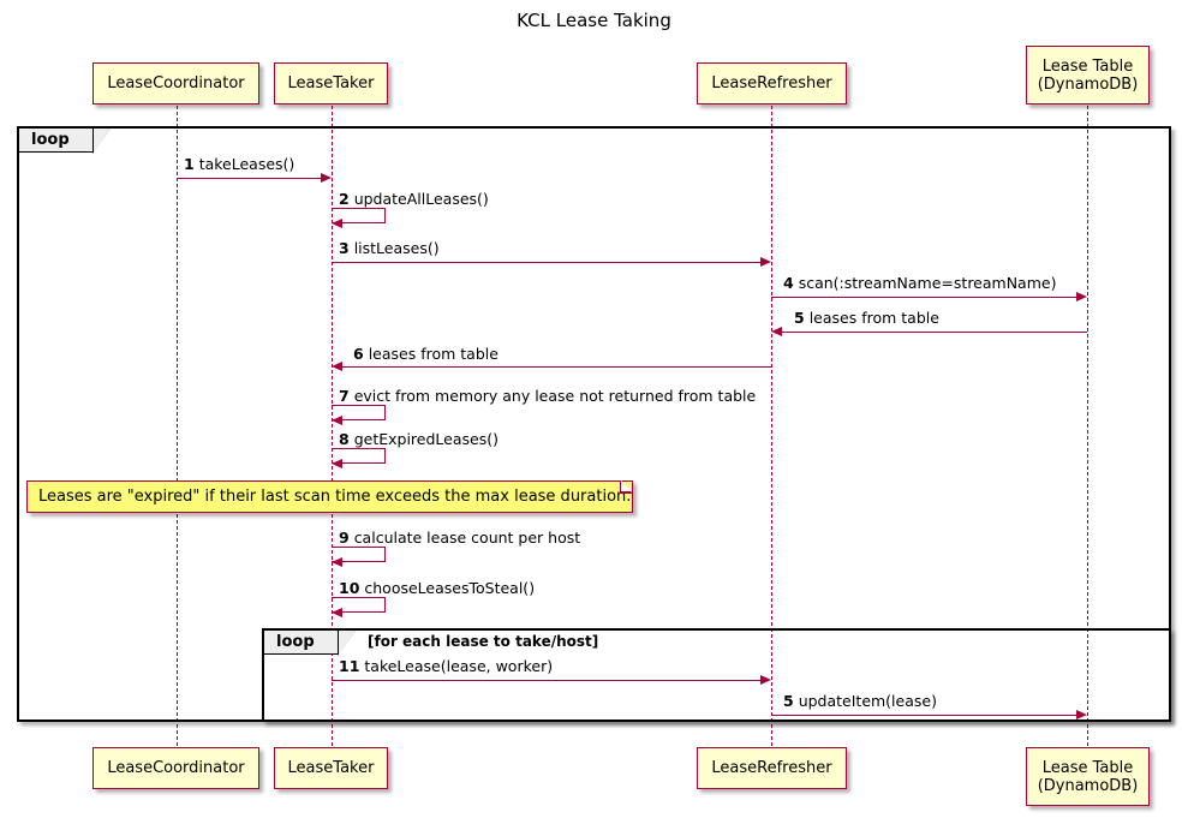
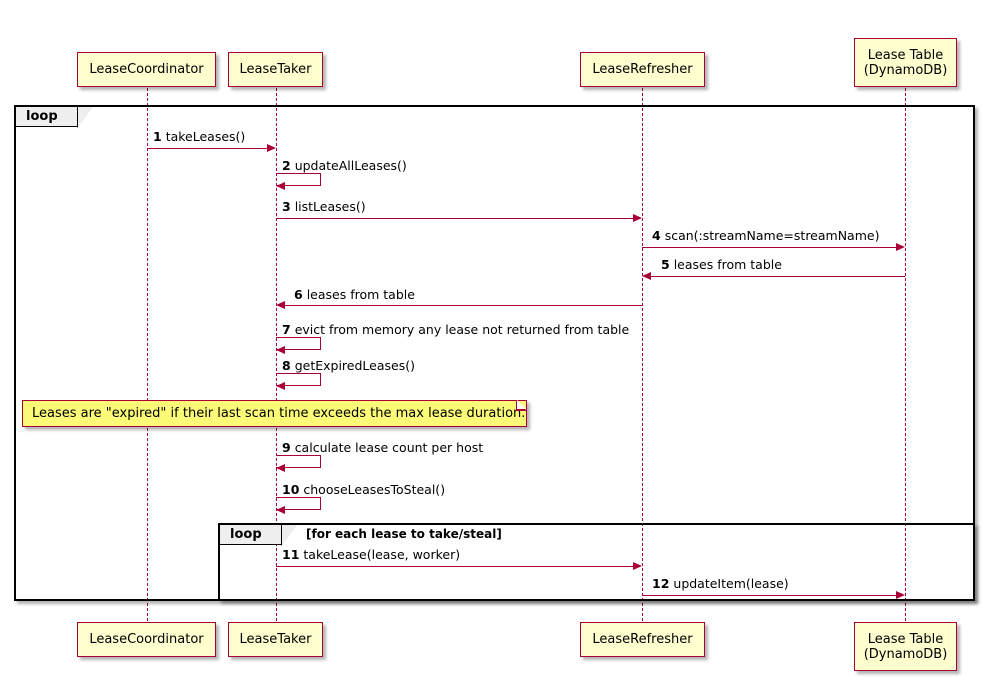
- KCL Lease Taking
  loop
  loop
- [for each lease to take/host]
+ [for each lease to take/steal]
  LeaseCoordinator
  LeaseTaker
  LeaseRefresher
  Lease Table
  (DynamoDB)
  LeaseCoordinator
  LeaseTaker
  LeaseRefresher
  Lease Table
  (DynamoDB)
  1 takeLeases()
  2 updateAllLeases()
  3 listLeases()
  4 scan(:streamName=streamName)
  5 leases from table
  6 leases from table
  7 evict from memory any lease not returned from table
  8 getExpiredLeases()
  Leases are "expired" if their last scan time exceeds the max lease duration.
  9 calculate lease count per host
  10 chooseLeasesToSteal()
  11 takeLease(lease, worker)
- 5 updateItem(lease)
+ 12 updateItem(lease)
